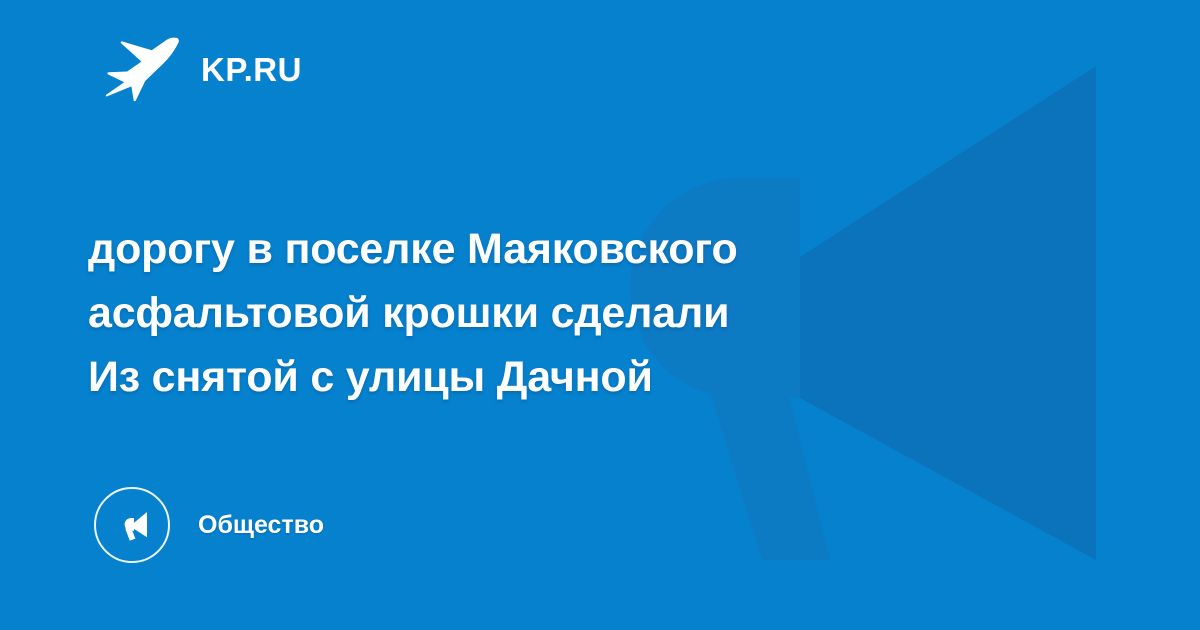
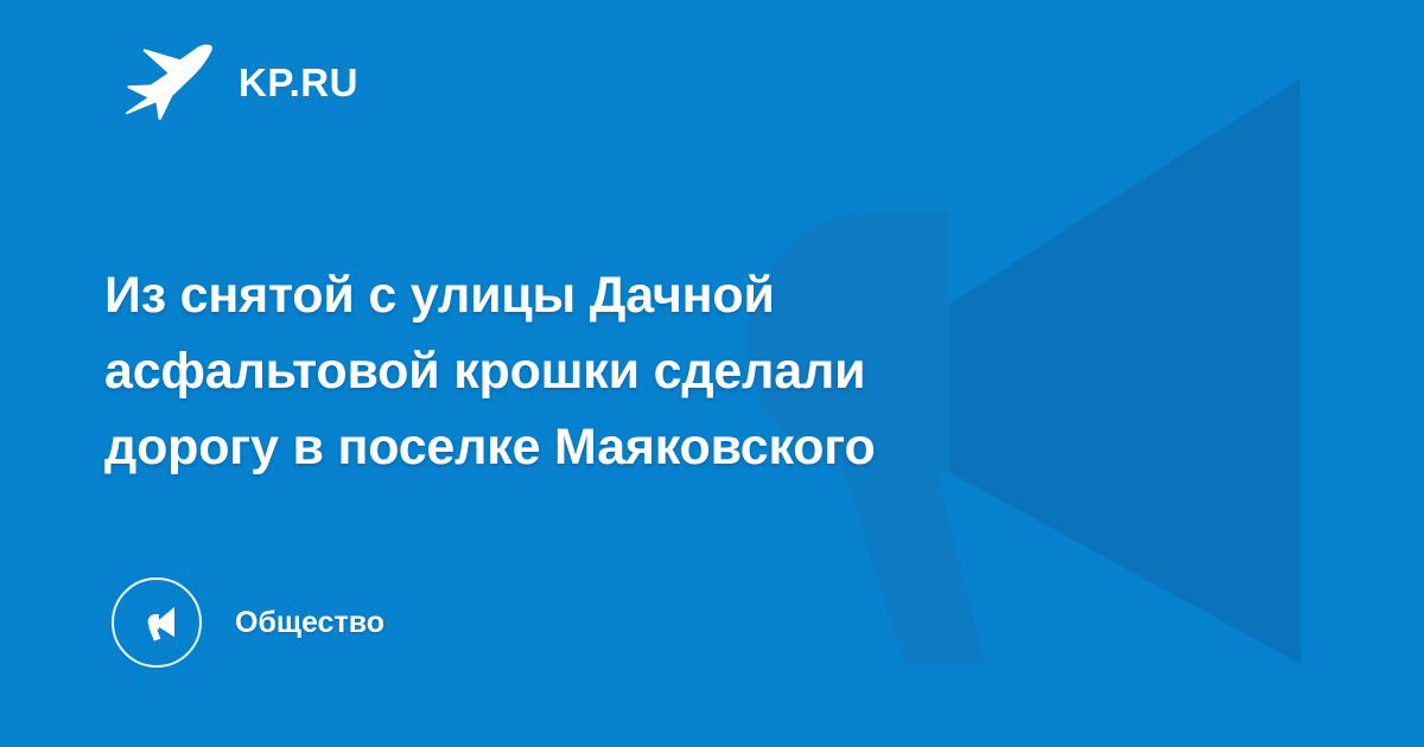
  KP.RU
- дорогу в поселке Маяковского
+ Из снятой с улицы Дачной
  асфальтовой крошки сделали
- Из снятой с улицы Дачной
+ дорогу в поселке Маяковского
  Общество
